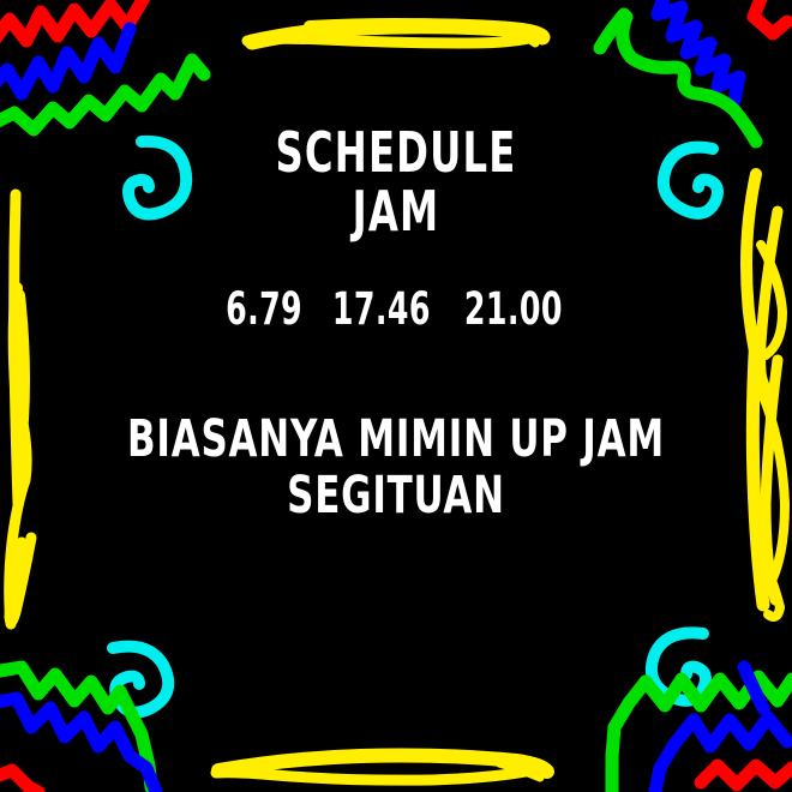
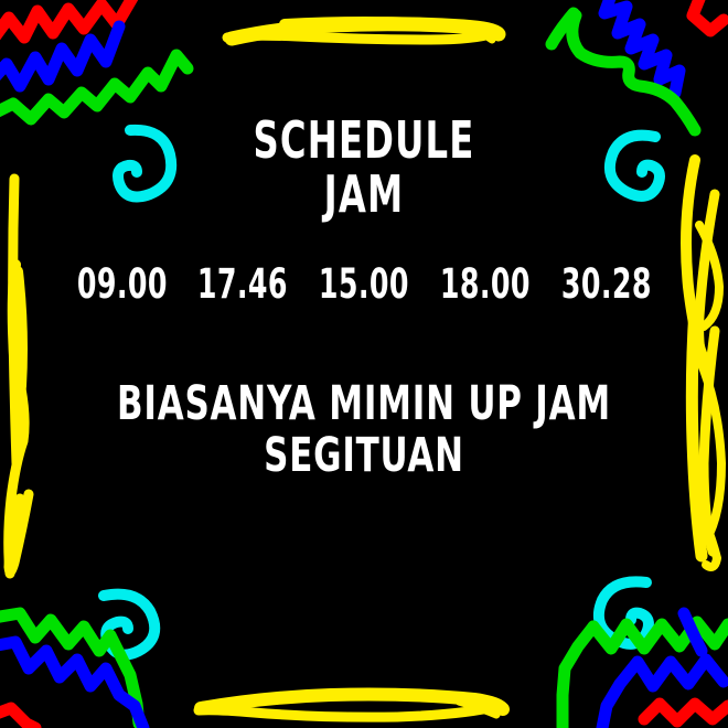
  SCHEDULE
  JAM
- 6.79
+ 09.00
  17.46
+ 15.00
+ 18.00
- 21.00
+ 30.28
  BIASANYA MIMIN UP JAM
  SEGITUAN
